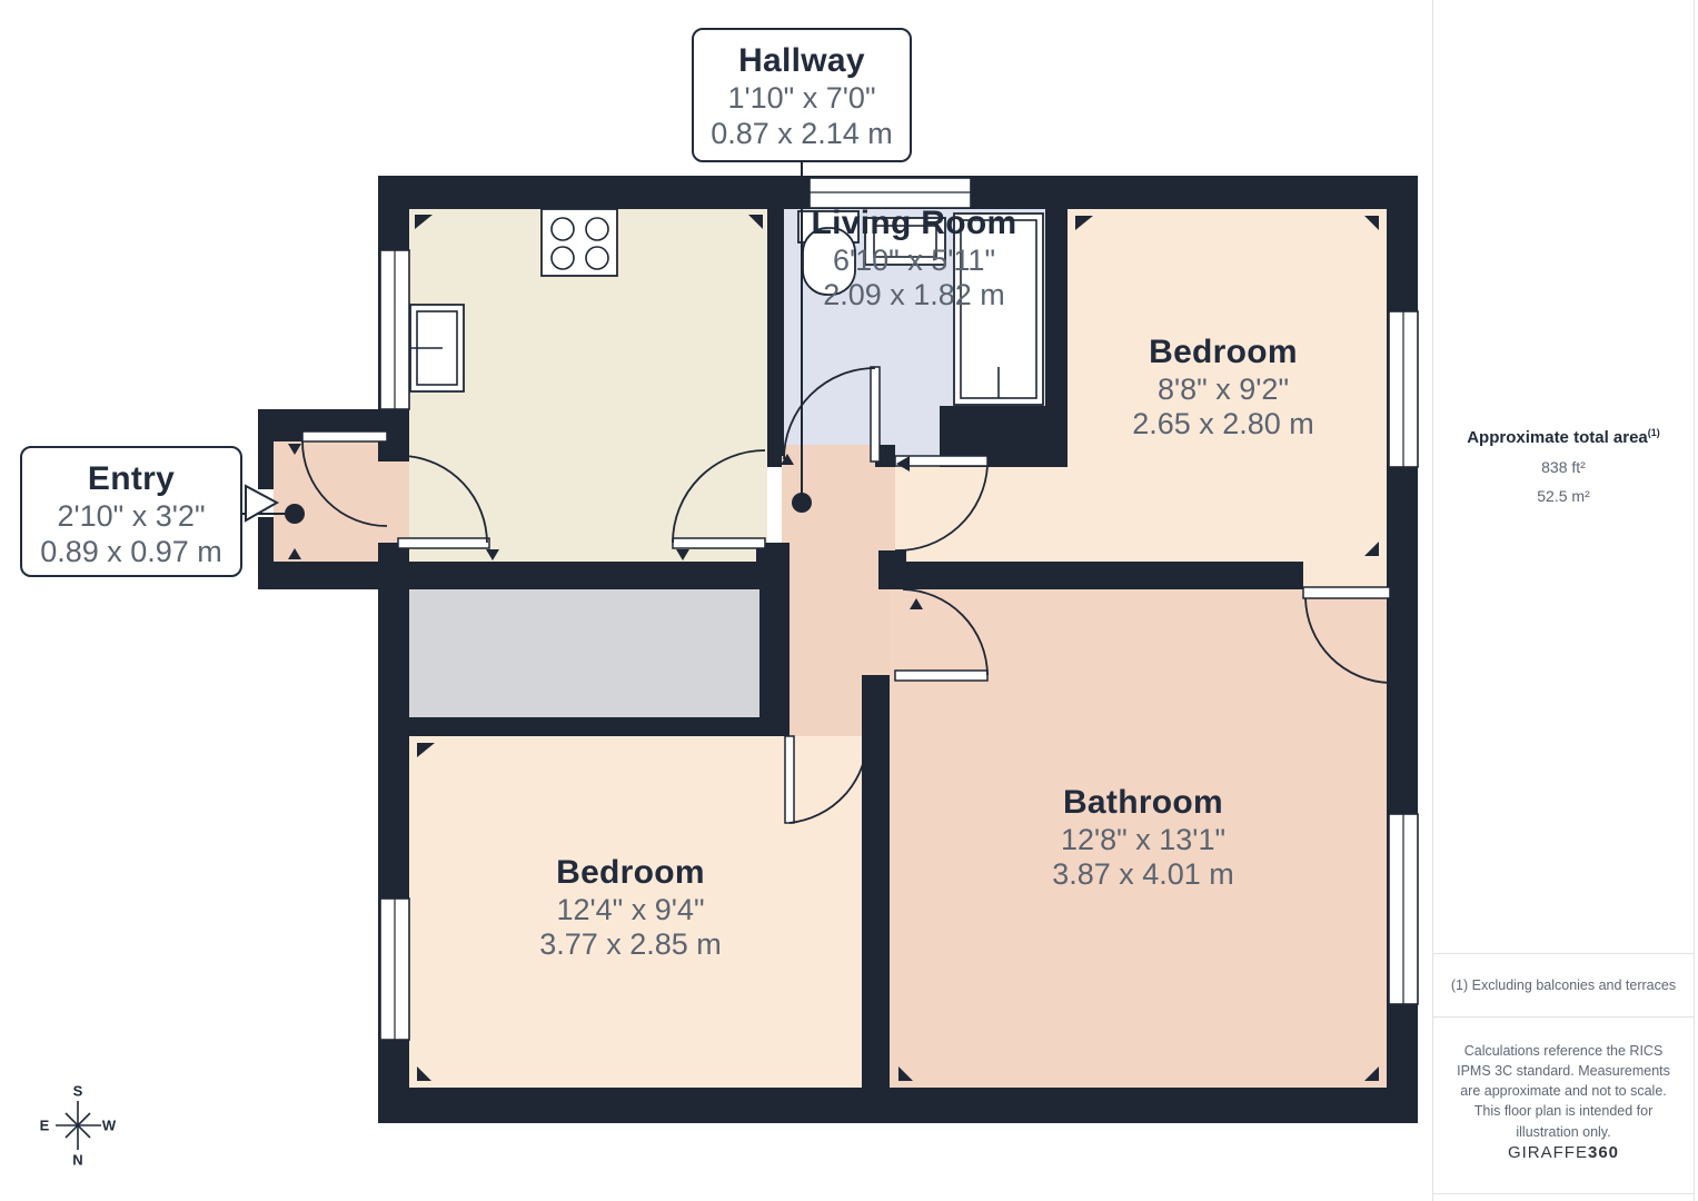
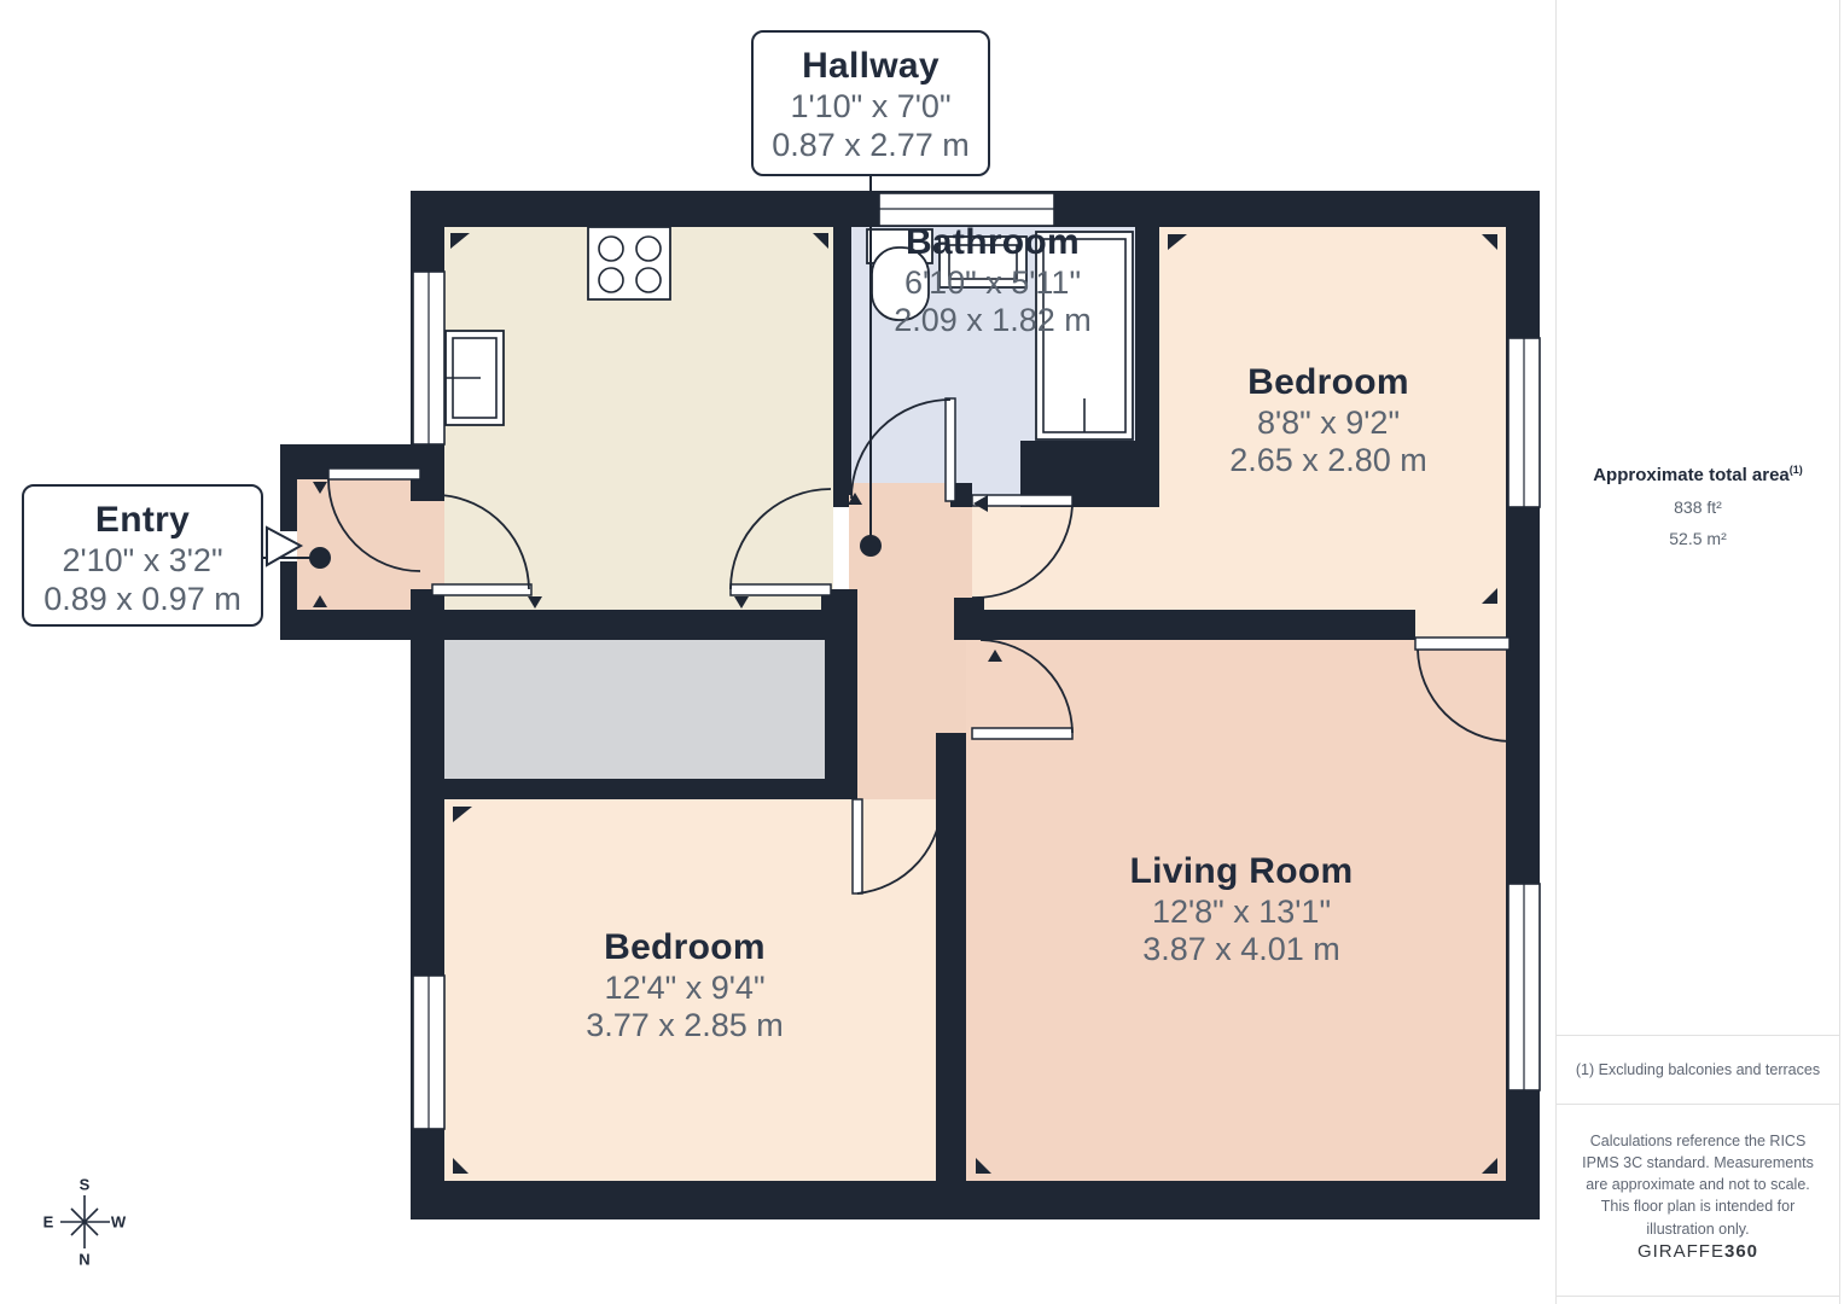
- Living Room
+ Bathroom
  6'10" x 5'11"
  2.09 x 1.82 m
  Bedroom
  8'8" x 9'2"
  2.65 x 2.80 m
- Bathroom
+ Living Room
  12'8" x 13'1"
  3.87 x 4.01 m
  Bedroom
  12'4" x 9'4"
  3.77 x 2.85 m
  Hallway
  1'10" x 7'0"
- 0.87 x 2.14 m
+ 0.87 x 2.77 m
  Entry
  2'10" x 3'2"
  0.89 x 0.97 m
  S
  N
  E
  W
  Approximate total area(1)
  838 ft²
  52.5 m²
  (1) Excluding balconies and terraces
  Calculations reference the RICS IPMS 3C standard. Measurements are approximate and not to scale. This floor plan is intended for illustration only.
  GIRAFFE360
